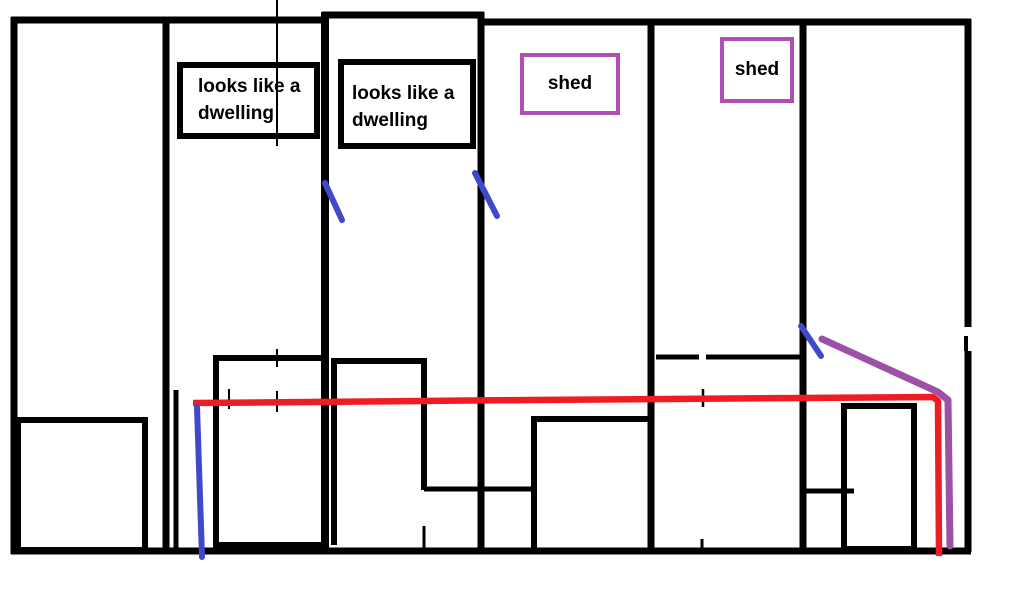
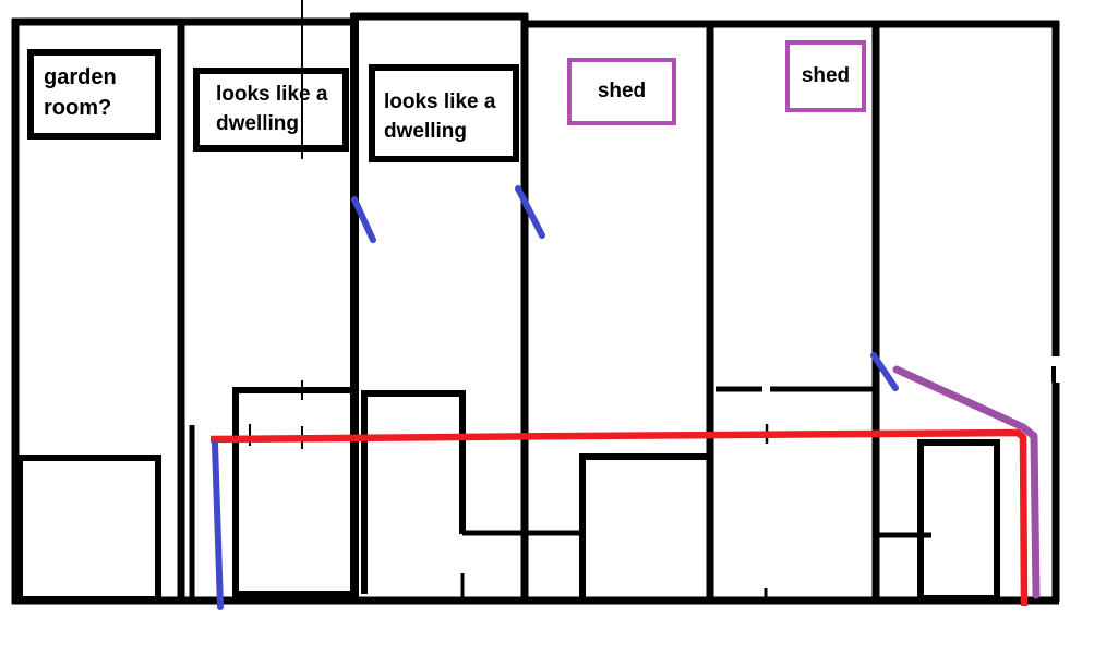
+ garden room?
  looks like a dwelling
  looks like a dwelling
  shed
  shed
